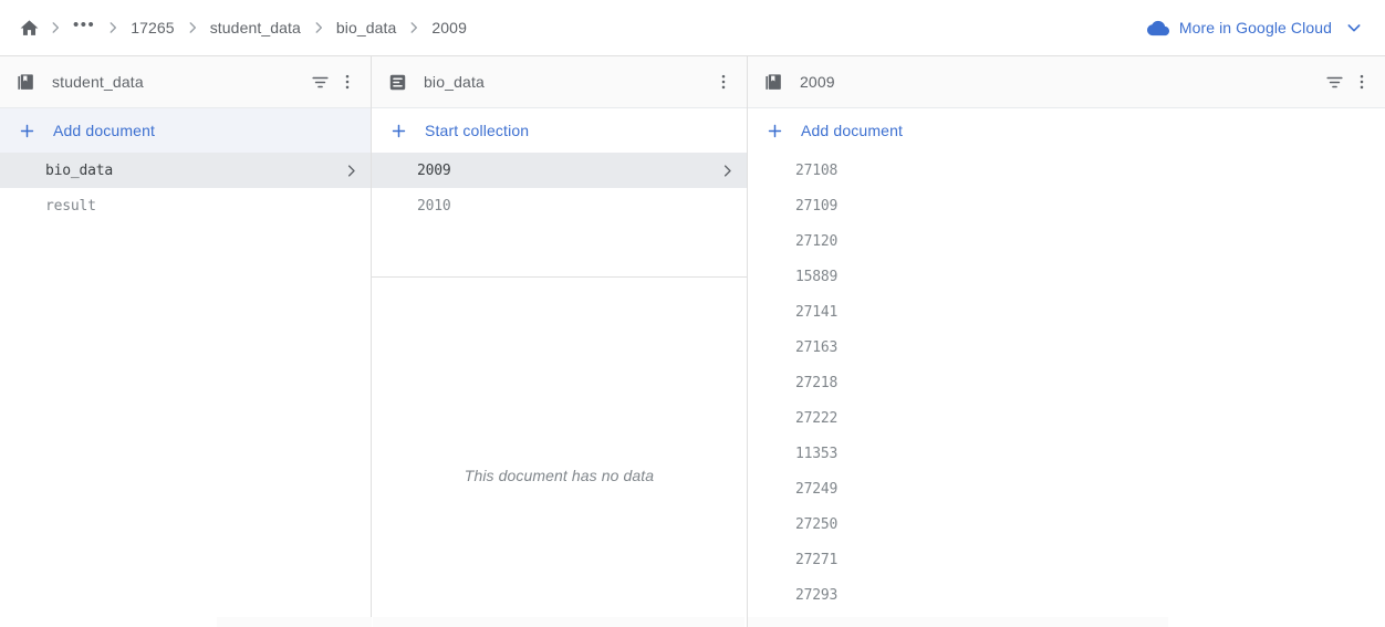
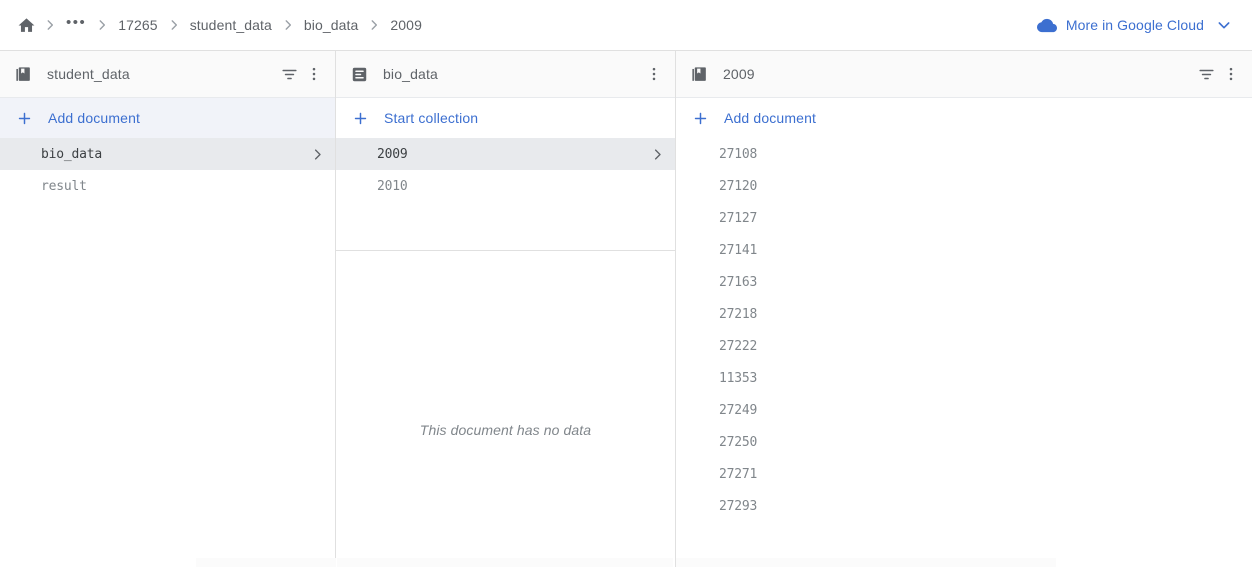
  •••
  17265
  student_data
  bio_data
  2009
  More in Google Cloud
  student_data
  Add document
  bio_data
  result
  bio_data
  Start collection
  2009
  2010
  This document has no data
  2009
  Add document
  27108
- 27109
  27120
- 15889
+ 27127
  27141
  27163
  27218
  27222
  11353
  27249
  27250
  27271
  27293
